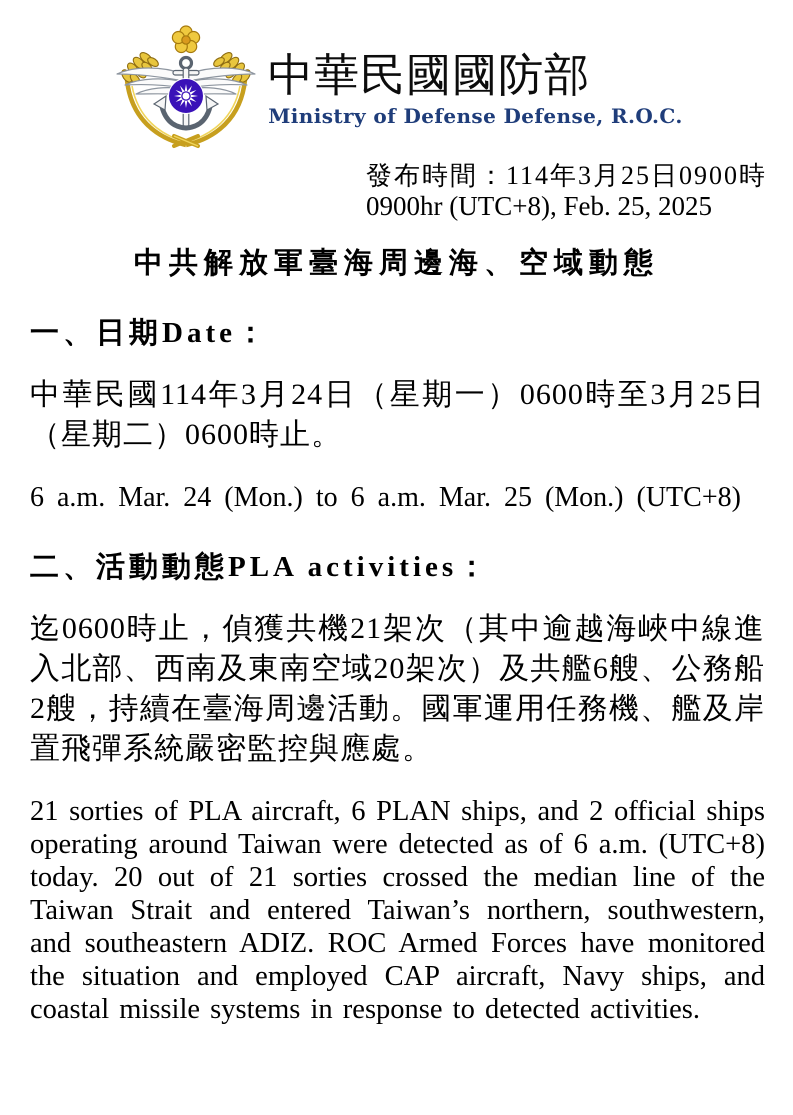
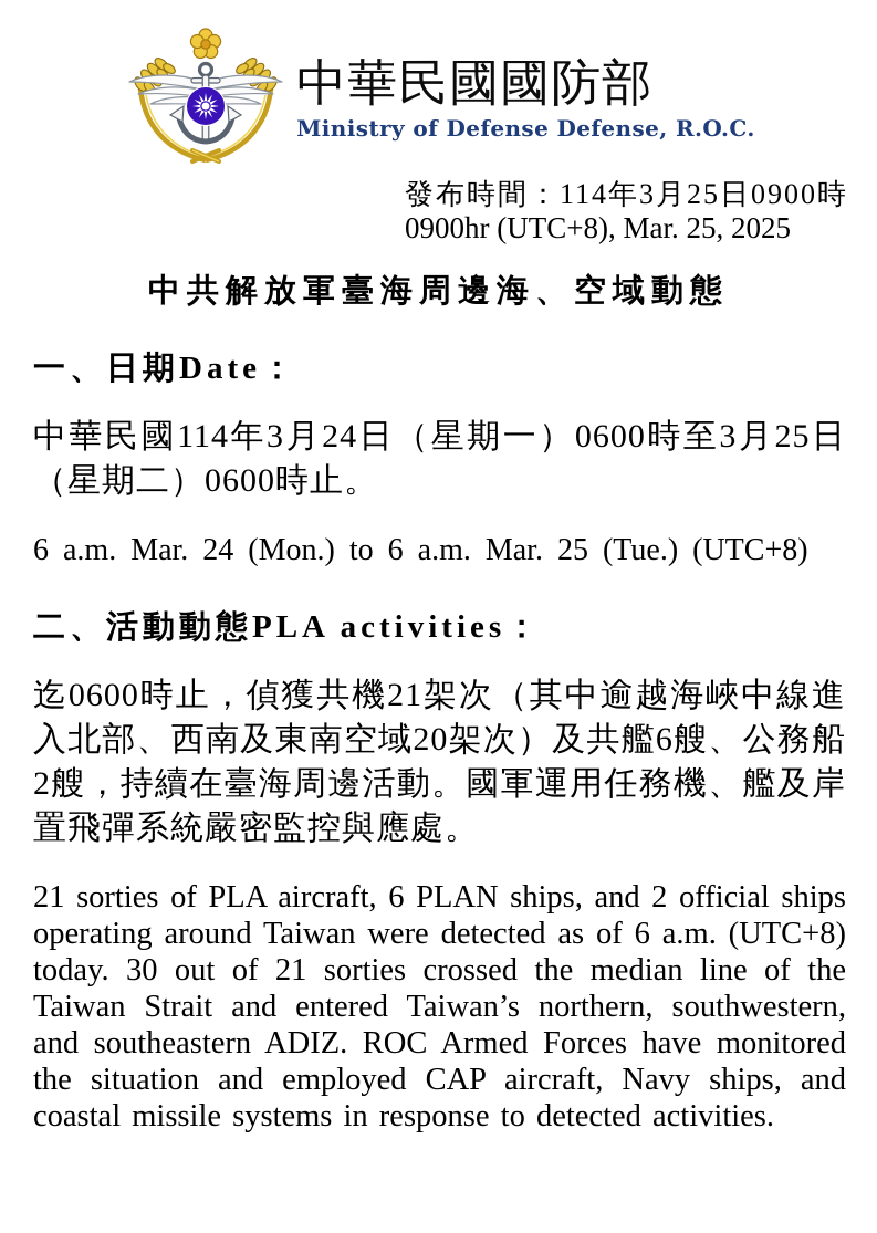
  中華民國國防部
  Ministry of Defense Defense, R.O.C.
  發布時間：114年3月25日0900時
- 0900hr (UTC+8), Feb. 25, 2025
+ 0900hr (UTC+8), Mar. 25, 2025
  中共解放軍臺海周邊海、空域動態
  一、日期Date：
  中華民國114年3月24日（星期一）0600時至3月25日（星期二）0600時止。
- 6 a.m. Mar. 24 (Mon.) to 6 a.m. Mar. 25 (Mon.) (UTC+8)
+ 6 a.m. Mar. 24 (Mon.) to 6 a.m. Mar. 25 (Tue.) (UTC+8)
  二、活動動態PLA activities：
  迄0600時止，偵獲共機21架次（其中逾越海峽中線進入北部、西南及東南空域20架次）及共艦6艘、公務船2艘，持續在臺海周邊活動。國軍運用任務機、艦及岸置飛彈系統嚴密監控與應處。
- 21 sorties of PLA aircraft, 6 PLAN ships, and 2 official ships operating around Taiwan were detected as of 6 a.m. (UTC+8) today. 20 out of 21 sorties crossed the median line of the Taiwan Strait and entered Taiwan’s northern, southwestern, and southeastern ADIZ. ROC Armed Forces have monitored the situation and employed CAP aircraft, Navy ships, and coastal missile systems in response to detected activities.
+ 21 sorties of PLA aircraft, 6 PLAN ships, and 2 official ships operating around Taiwan were detected as of 6 a.m. (UTC+8) today. 30 out of 21 sorties crossed the median line of the Taiwan Strait and entered Taiwan’s northern, southwestern, and southeastern ADIZ. ROC Armed Forces have monitored the situation and employed CAP aircraft, Navy ships, and coastal missile systems in response to detected activities.
